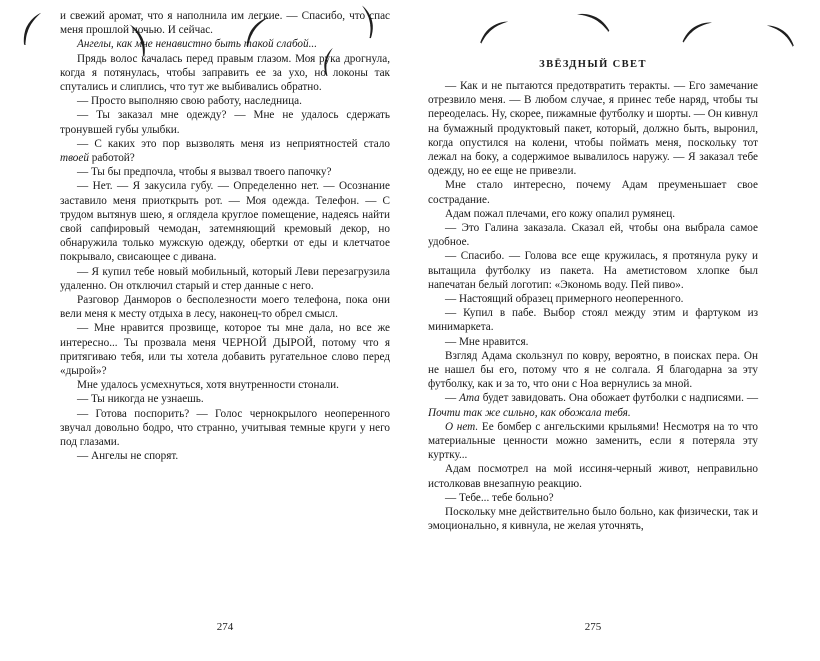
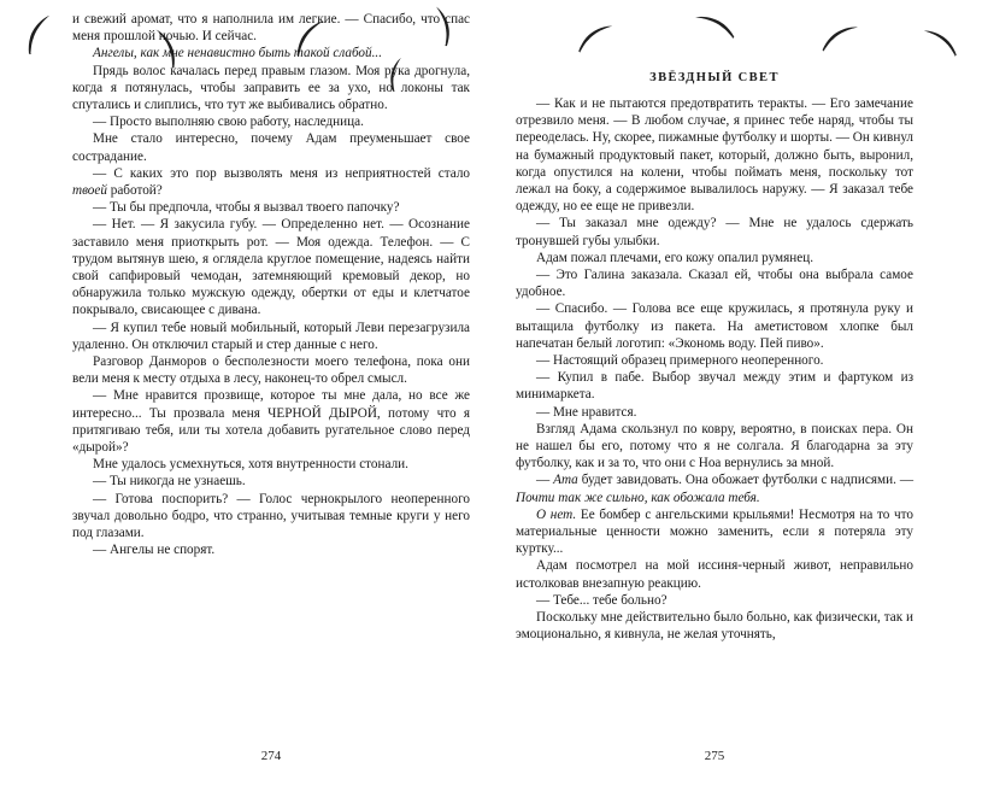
  и свежий аромат, что я наполнила им легкие. — Спасибо, что спас меня прошлой ночью. И сейчас.
  Ангелы, как мне ненавистно быть такой слабой...
  Прядь волос качалась перед правым глазом. Моя рука дрогнула, когда я потянулась, чтобы заправить ее за ухо, но локоны так спутались и слиплись, что тут же выбивались обратно.
  — Просто выполняю свою работу, наследница.
- — Ты заказал мне одежду? — Мне не удалось сдержать тронувшей губы улыбки.
+ Мне стало интересно, почему Адам преуменьшает свое сострадание.
  — С каких это пор вызволять меня из неприятностей стало твоей работой?
  — Ты бы предпочла, чтобы я вызвал твоего папочку?
  — Нет. — Я закусила губу. — Определенно нет. — Осознание заставило меня приоткрыть рот. — Моя одежда. Телефон. — С трудом вытянув шею, я оглядела круглое помещение, надеясь найти свой сапфировый чемодан, затемняющий кремовый декор, но обнаружила только мужскую одежду, обертки от еды и клетчатое покрывало, свисающее с дивана.
  — Я купил тебе новый мобильный, который Леви перезагрузила удаленно. Он отключил старый и стер данные с него.
  Разговор Данморов о бесполезности моего телефона, пока они вели меня к месту отдыха в лесу, наконец-то обрел смысл.
  — Мне нравится прозвище, которое ты мне дала, но все же интересно... Ты прозвала меня ЧЕРНОЙ ДЫРОЙ, потому что я притягиваю тебя, или ты хотела добавить ругательное слово перед «дырой»?
  Мне удалось усмехнуться, хотя внутренности стонали.
  — Ты никогда не узнаешь.
  — Готова поспорить? — Голос чернокрылого неоперенного звучал довольно бодро, что странно, учитывая темные круги у него под глазами.
  — Ангелы не спорят.
  274
  ЗВЁЗДНЫЙ СВЕТ
  — Как и не пытаются предотвратить теракты. — Его замечание отрезвило меня. — В любом случае, я принес тебе наряд, чтобы ты переоделась. Ну, скорее, пижамные футболку и шорты. — Он кивнул на бумажный продуктовый пакет, который, должно быть, выронил, когда опустился на колени, чтобы поймать меня, поскольку тот лежал на боку, а содержимое вывалилось наружу. — Я заказал тебе одежду, но ее еще не привезли.
- Мне стало интересно, почему Адам преуменьшает свое сострадание.
+ — Ты заказал мне одежду? — Мне не удалось сдержать тронувшей губы улыбки.
  Адам пожал плечами, его кожу опалил румянец.
  — Это Галина заказала. Сказал ей, чтобы она выбрала самое удобное.
  — Спасибо. — Голова все еще кружилась, я протянула руку и вытащила футболку из пакета. На аметистовом хлопке был напечатан белый логотип: «Экономь воду. Пей пиво».
  — Настоящий образец примерного неоперенного.
- — Купил в пабе. Выбор стоял между этим и фартуком из минимаркета.
+ — Купил в пабе. Выбор звучал между этим и фартуком из минимаркета.
  — Мне нравится.
  Взгляд Адама скользнул по ковру, вероятно, в поисках пера. Он не нашел бы его, потому что я не солгала. Я благодарна за эту футболку, как и за то, что они с Ноа вернулись за мной.
  — Ата будет завидовать. Она обожает футболки с надписями. — Почти так же сильно, как обожала тебя.
  О нет. Ее бомбер с ангельскими крыльями! Несмотря на то что материальные ценности можно заменить, если я потеряла эту куртку...
  Адам посмотрел на мой иссиня-черный живот, неправильно истолковав внезапную реакцию.
  — Тебе... тебе больно?
  Поскольку мне действительно было больно, как физически, так и эмоционально, я кивнула, не желая уточнять,
  275
